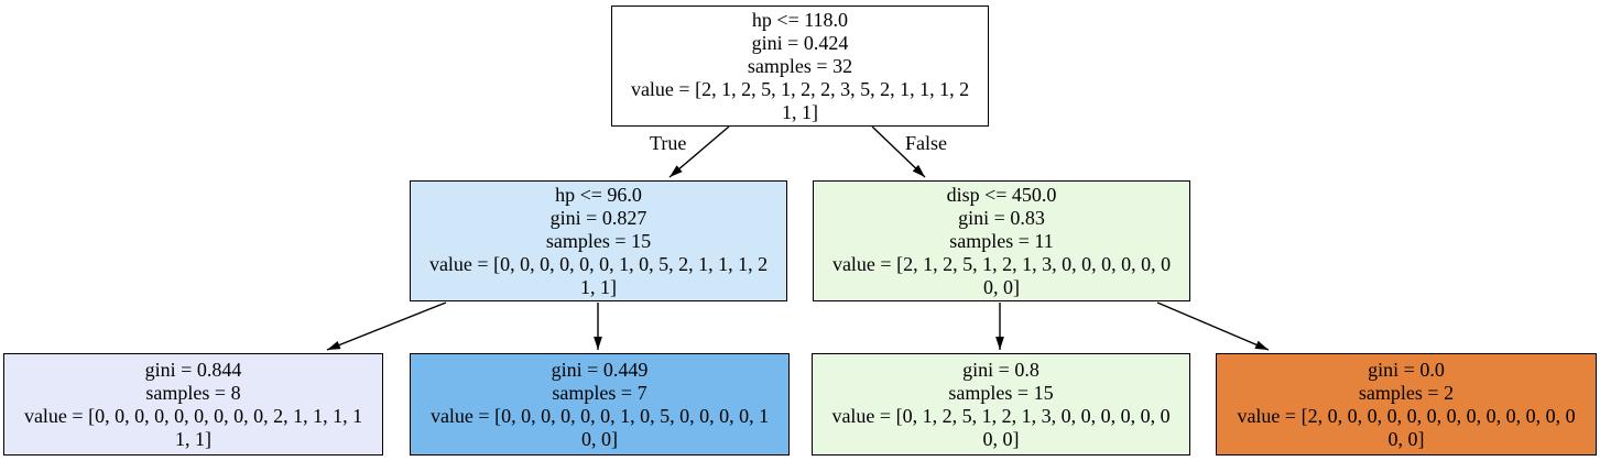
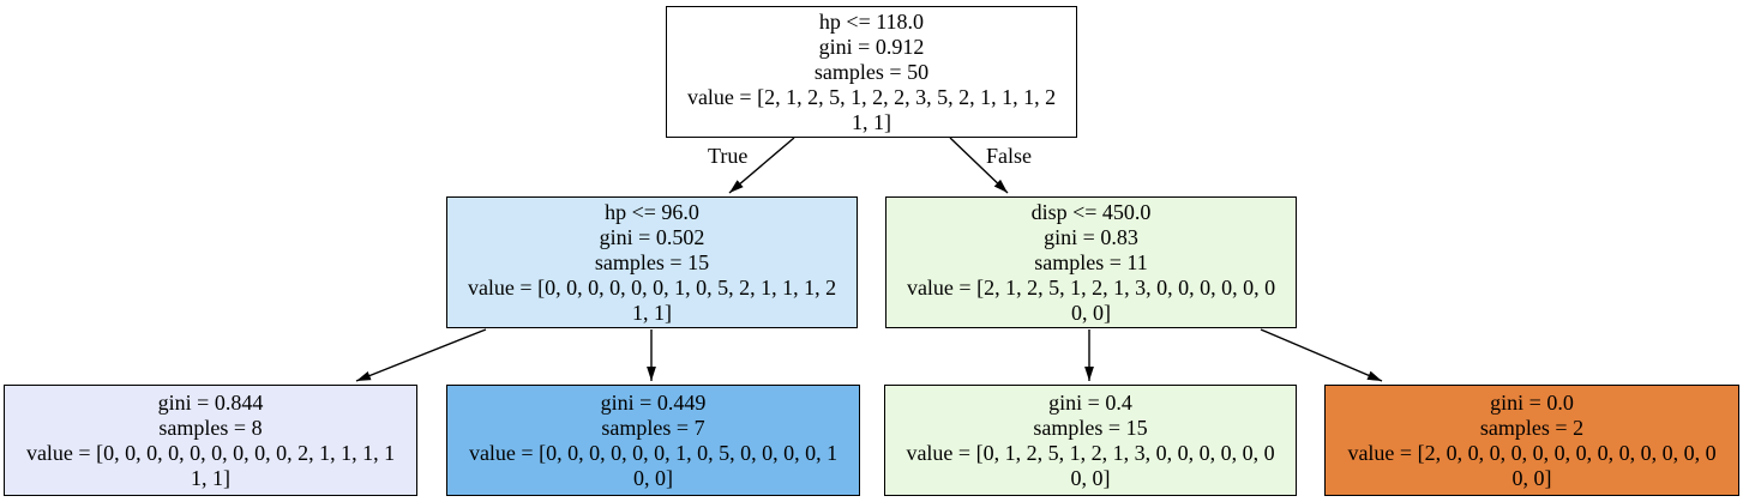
  True
  False
  hp <= 118.0
- gini = 0.424
+ gini = 0.912
- samples = 32
+ samples = 50
  value = [2, 1, 2, 5, 1, 2, 2, 3, 5, 2, 1, 1, 1, 2
  1, 1]
  hp <= 96.0
- gini = 0.827
+ gini = 0.502
  samples = 15
  value = [0, 0, 0, 0, 0, 0, 1, 0, 5, 2, 1, 1, 1, 2
  1, 1]
  disp <= 450.0
  gini = 0.83
  samples = 11
  value = [2, 1, 2, 5, 1, 2, 1, 3, 0, 0, 0, 0, 0, 0
  0, 0]
  gini = 0.844
  samples = 8
  value = [0, 0, 0, 0, 0, 0, 0, 0, 0, 2, 1, 1, 1, 1
  1, 1]
  gini = 0.449
  samples = 7
  value = [0, 0, 0, 0, 0, 0, 1, 0, 5, 0, 0, 0, 0, 1
  0, 0]
- gini = 0.8
+ gini = 0.4
  samples = 15
  value = [0, 1, 2, 5, 1, 2, 1, 3, 0, 0, 0, 0, 0, 0
  0, 0]
  gini = 0.0
  samples = 2
  value = [2, 0, 0, 0, 0, 0, 0, 0, 0, 0, 0, 0, 0, 0
  0, 0]
